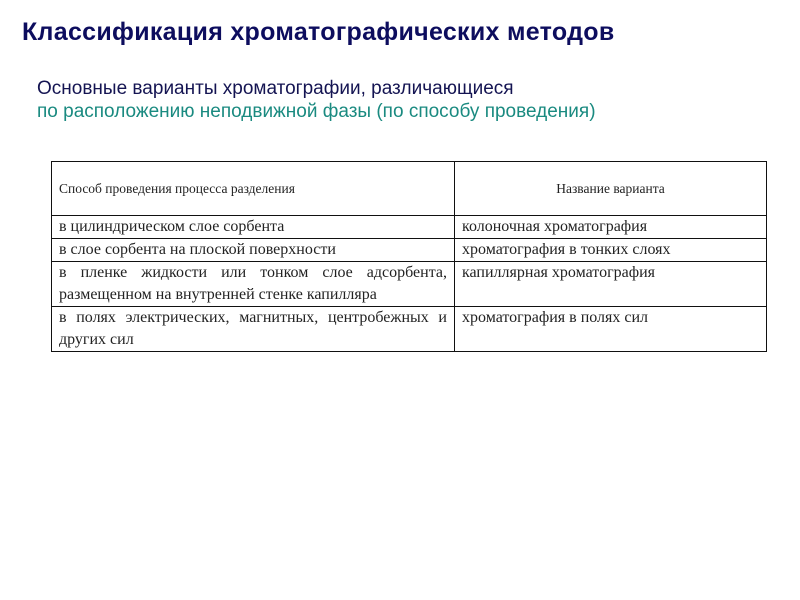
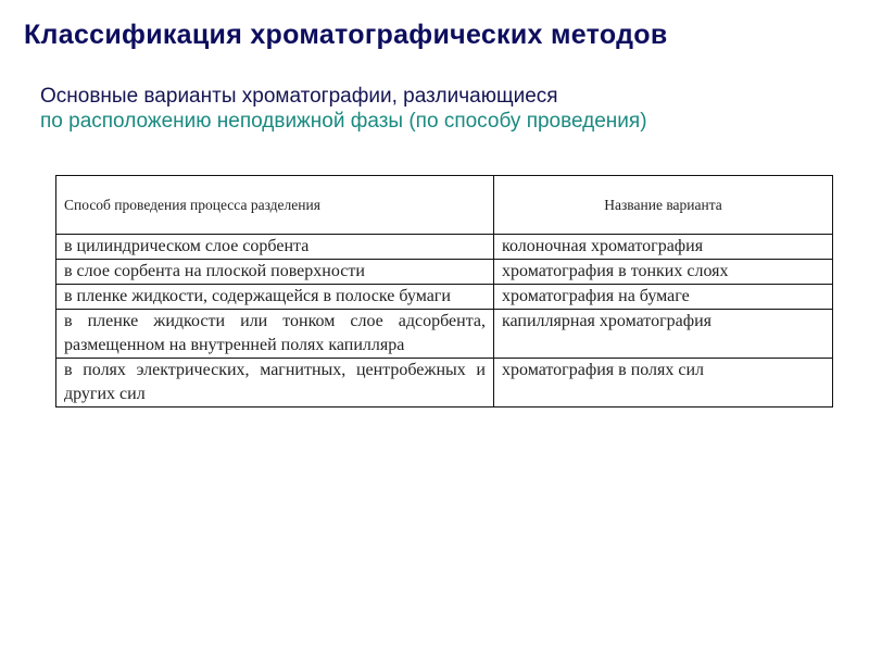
  Классификация хроматографических методов
  Основные варианты хроматографии, различающиеся
  по расположению неподвижной фазы (по способу проведения)
  Способ проведения процесса разделения	Название варианта
  в цилиндрическом слое сорбента	колоночная хроматография
  в слое сорбента на плоской поверхности	хроматография в тонких слоях
+ в пленке жидкости, содержащейся в полоске бумаги	хроматография на бумаге
- в пленке жидкости или тонком слое адсорбента, размещенном на внутренней стенке капилляра	капиллярная хроматография
+ в пленке жидкости или тонком слое адсорбента, размещенном на внутренней полях капилляра	капиллярная хроматография
  в полях электрических, магнитных, центробежных и других сил	хроматография в полях сил
